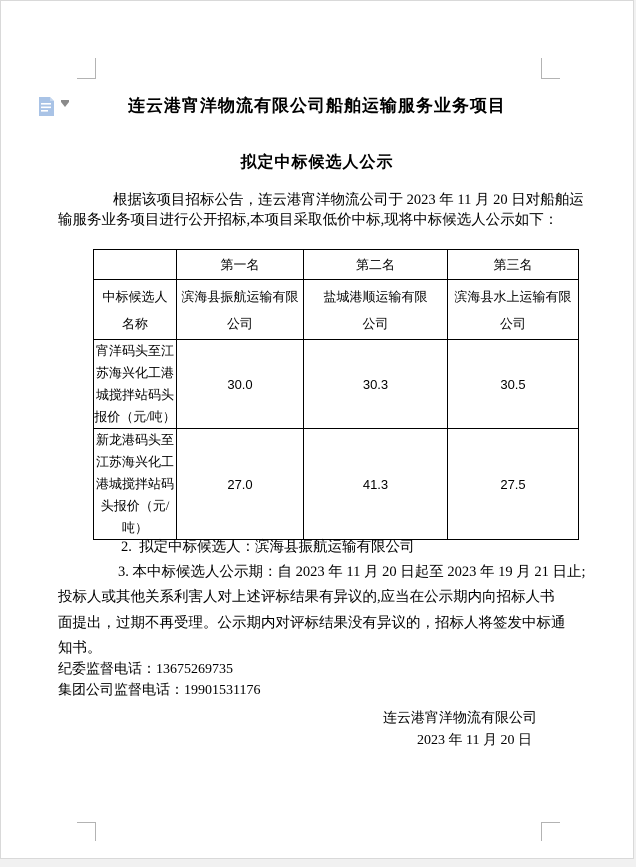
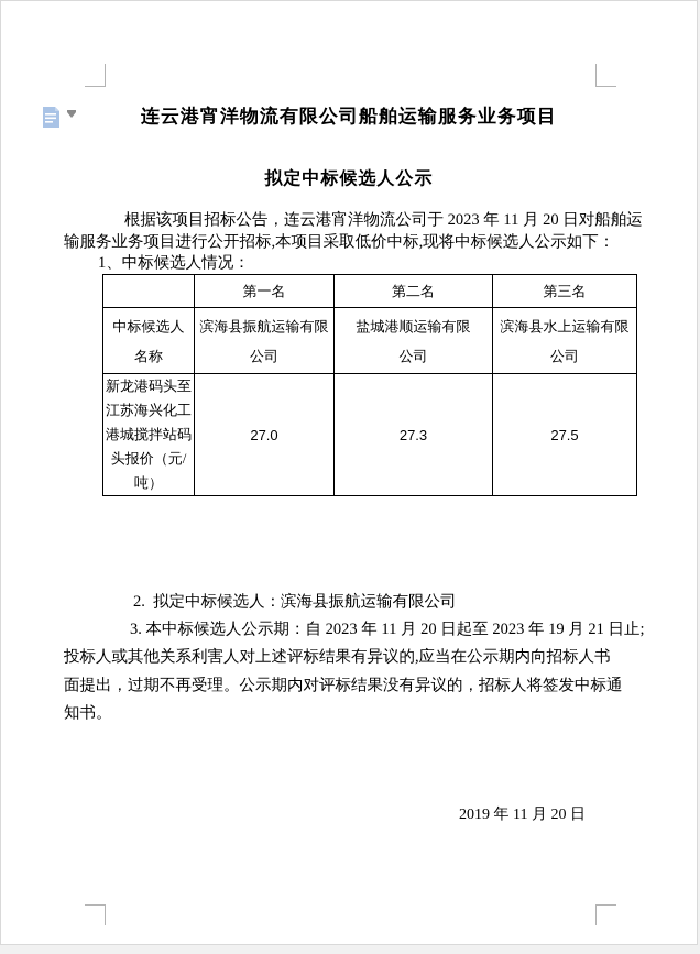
  连云港宵洋物流有限公司船舶运输服务业务项目
  拟定中标候选人公示
  根据该项目招标公告，连云港宵洋物流公司于 2023 年 11 月 20 日对船舶运
  输服务业务项目进行公开招标,本项目采取低价中标,现将中标候选人公示如下：
+ 1、中标候选人情况：
  	第一名	第二名	第三名
  中标候选人 名称	滨海县振航运输有限 公司	盐城港顺运输有限 公司	滨海县水上运输有限 公司
- 宵洋码头至江 苏海兴化工港 城搅拌站码头 报价（元/吨）	30.0	30.3	30.5
- 新龙港码头至 江苏海兴化工 港城搅拌站码 头报价（元/ 吨）	27.0	41.3	27.5
+ 新龙港码头至 江苏海兴化工 港城搅拌站码 头报价（元/ 吨）	27.0	27.3	27.5
  2. 拟定中标候选人：滨海县振航运输有限公司
  3. 本中标候选人公示期：自 2023 年 11 月 20 日起至 2023 年 19 月 21 日止;
  投标人或其他关系利害人对上述评标结果有异议的,应当在公示期内向招标人书
  面提出，过期不再受理。公示期内对评标结果没有异议的，招标人将签发中标通
  知书。
- 纪委监督电话：13675269735
- 集团公司监督电话：19901531176
- 连云港宵洋物流有限公司
- 2023 年 11 月 20 日
+ 2019 年 11 月 20 日
